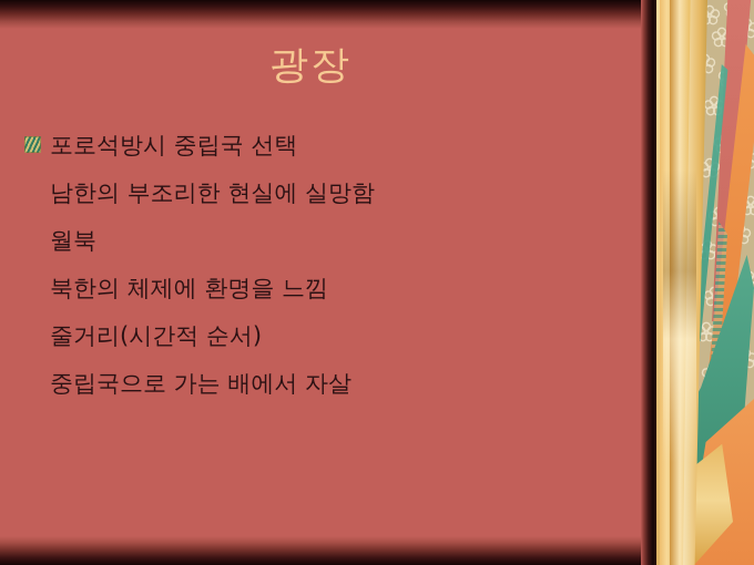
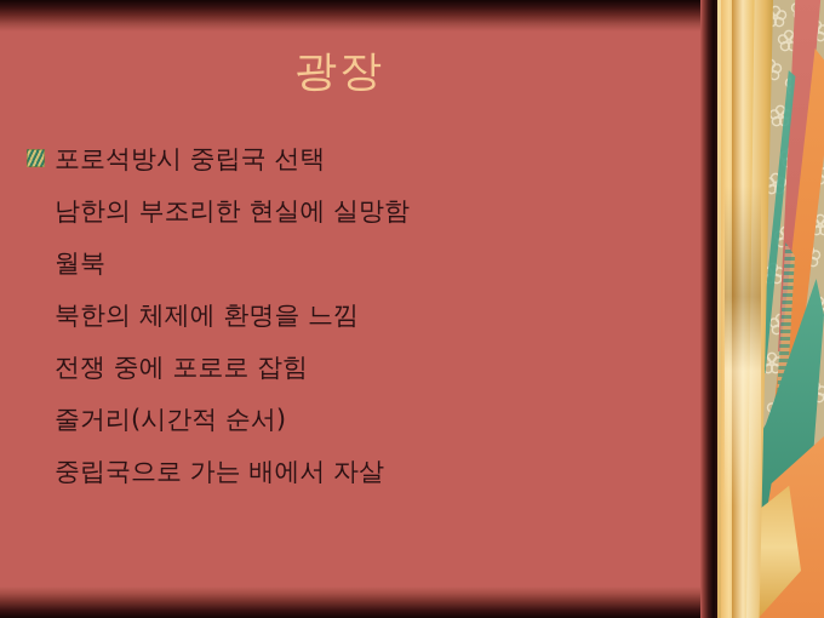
  광장
  포로석방시 중립국 선택
  남한의 부조리한 현실에 실망함
  월북
  북한의 체제에 환명을 느낌
+ 전쟁 중에 포로로 잡힘
  줄거리(시간적 순서)
  중립국으로 가는 배에서 자살
